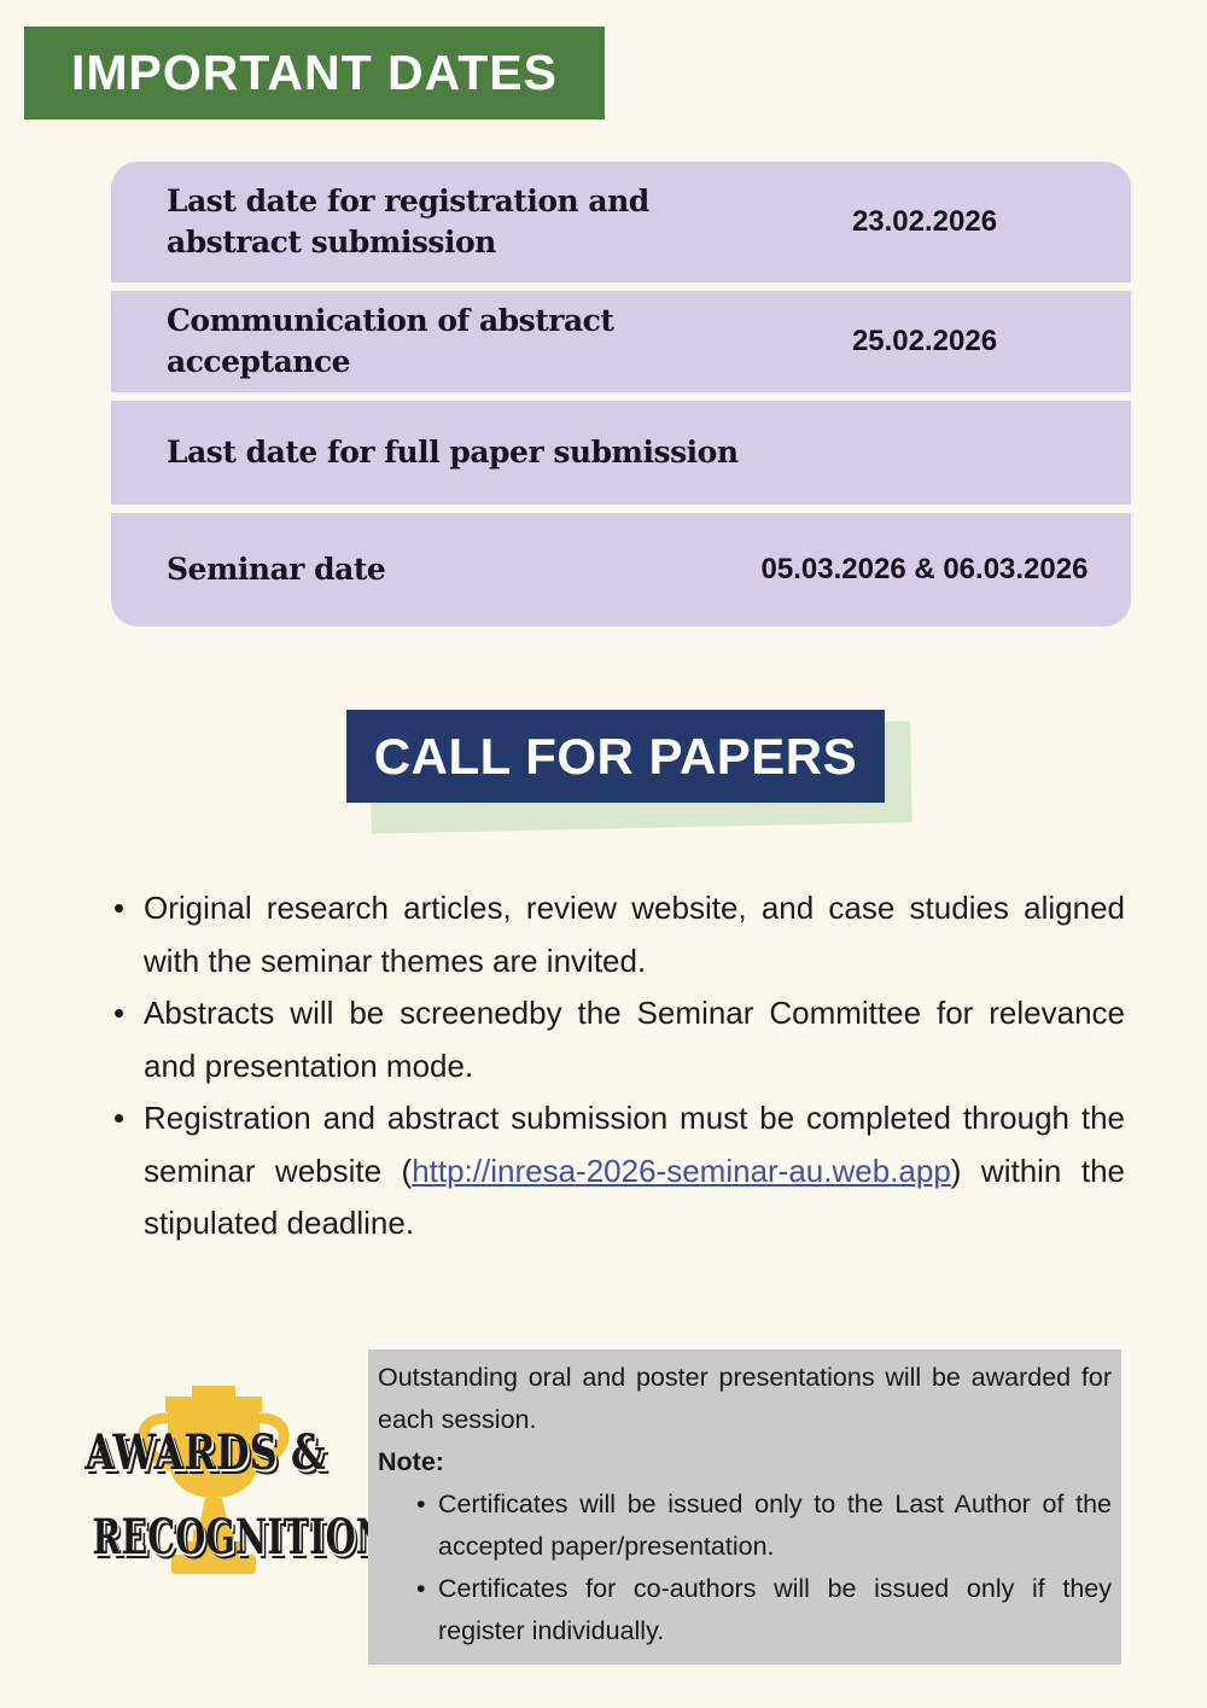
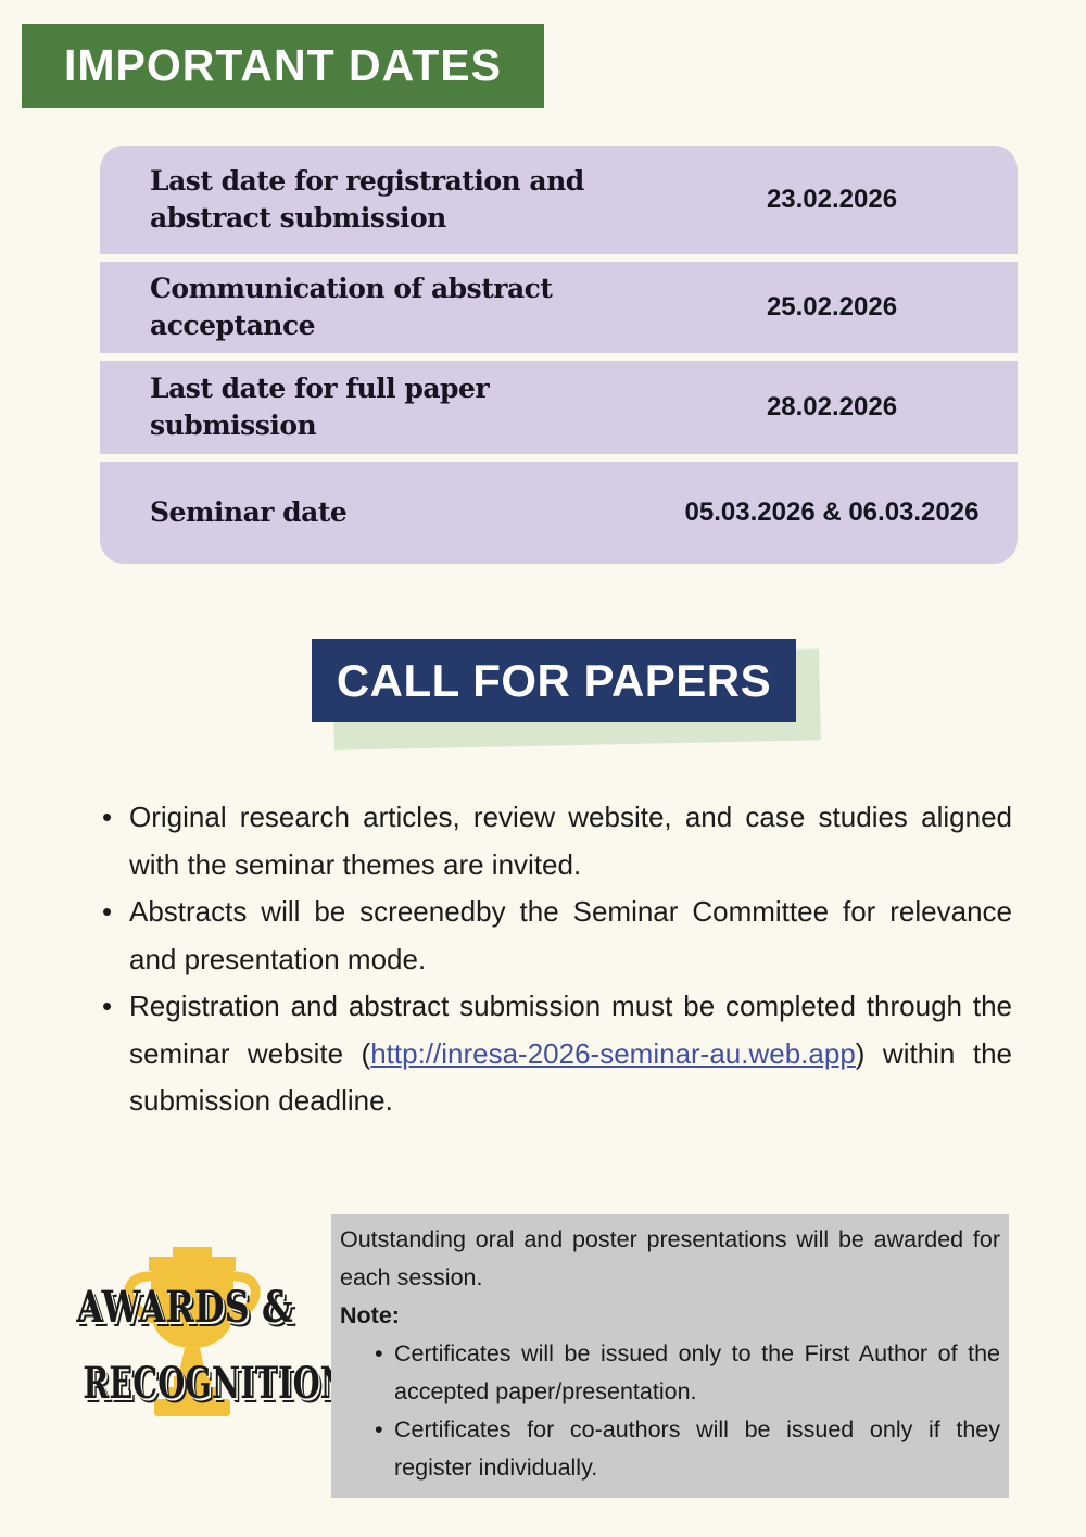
  IMPORTANT DATES
  Last date for registration and
  abstract submission
  23.02.2026
  Communication of abstract acceptance
  25.02.2026
  Last date for full paper submission
+ 28.02.2026
  Seminar date
  05.03.2026 & 06.03.2026
  CALL FOR PAPERS
  Original research articles, review website, and case studies aligned with the seminar themes are invited.
  Abstracts will be screenedby the Seminar Committee for relevance and presentation mode.
- Registration and abstract submission must be completed through the seminar website (http://inresa-2026-seminar-au.web.app) within the stipulated deadline.
+ Registration and abstract submission must be completed through the seminar website (http://inresa-2026-seminar-au.web.app) within the submission deadline.
  AWARDS &
  RECOGNITIO
  Outstanding oral and poster presentations will be awarded for each session.
  Note:
- Certificates will be issued only to the Last Author of the accepted paper/presentation.
+ Certificates will be issued only to the First Author of the accepted paper/presentation.
  Certificates for co-authors will be issued only if they register individually.
